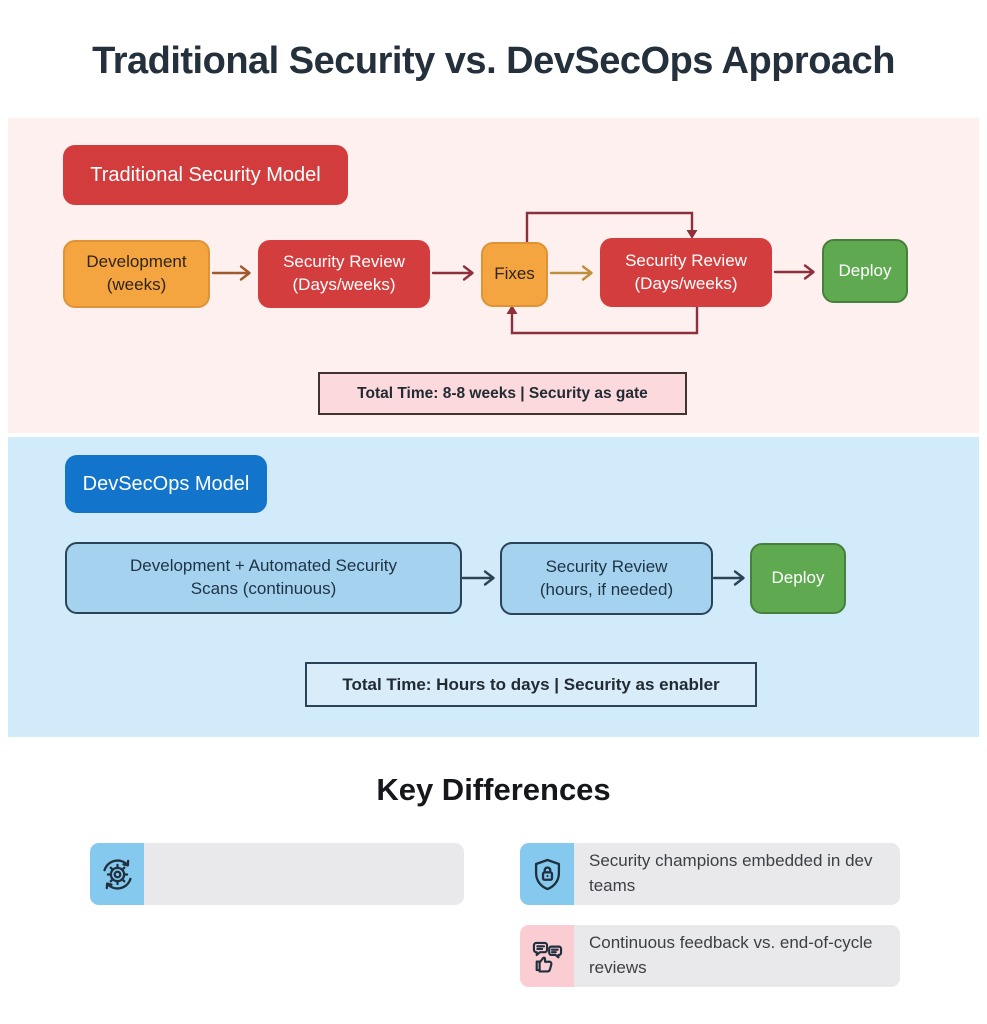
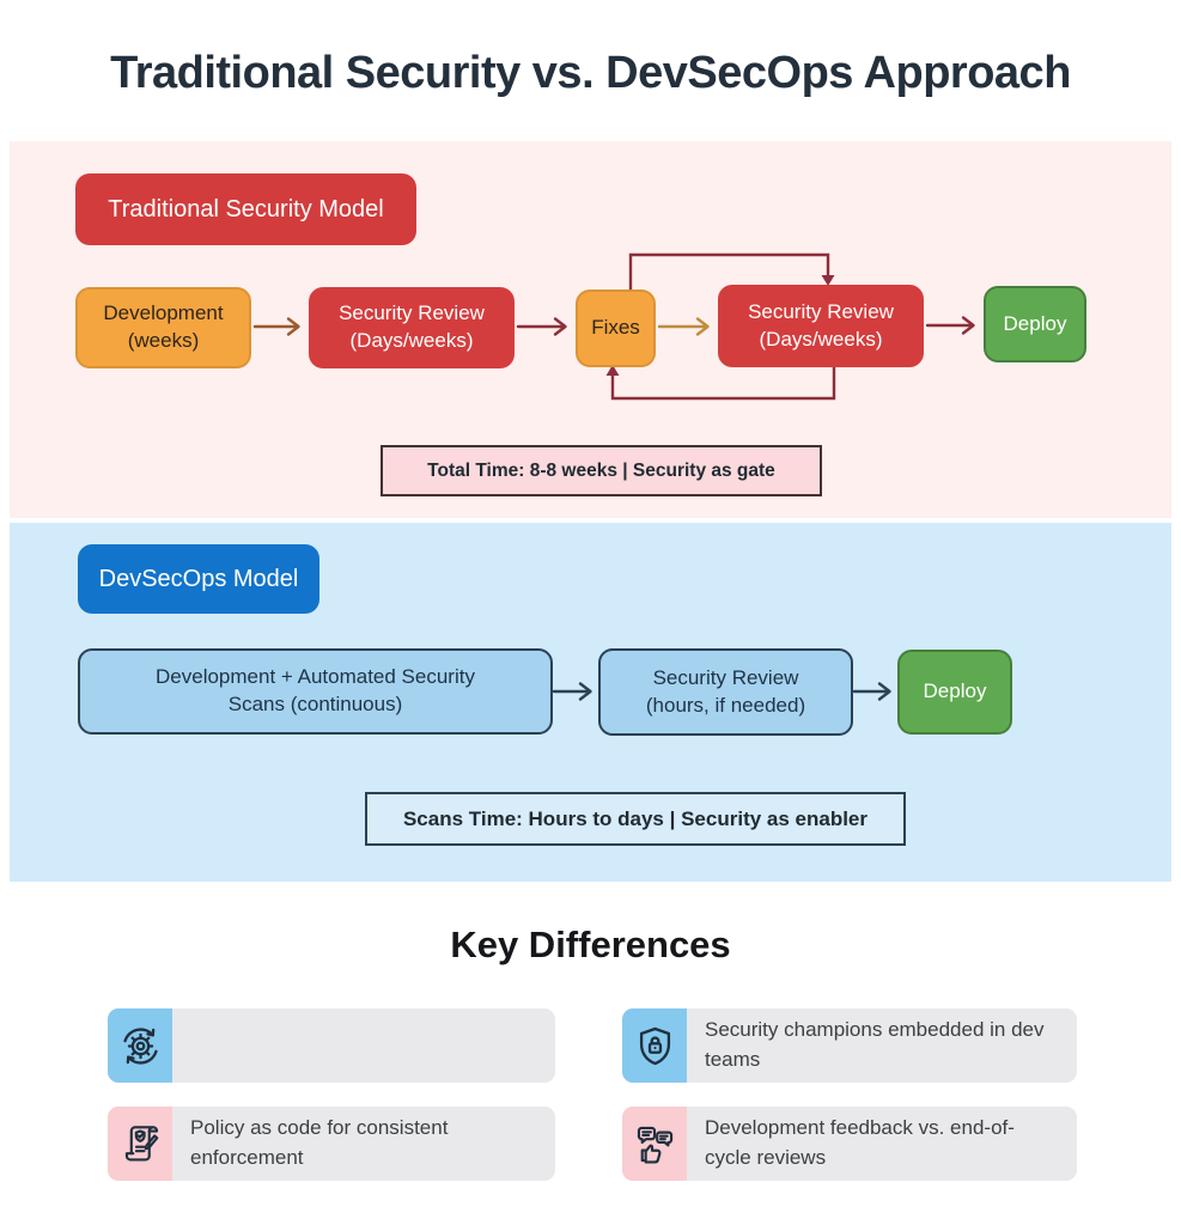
  Traditional Security vs. DevSecOps Approach
  Traditional Security Model
  Development
  (weeks)
  Security Review
  (Days/weeks)
  Fixes
  Security Review
  (Days/weeks)
  Deploy
  Total Time: 8-8 weeks | Security as gate
  DevSecOps Model
  Development + Automated Security
  Scans (continuous)
  Security Review
  (hours, if needed)
  Deploy
- Total Time: Hours to days | Security as enabler
+ Scans Time: Hours to days | Security as enabler
  Key Differences
  Security champions embedded in dev teams
+ Policy as code for consistent enforcement
- Continuous feedback vs. end-of-cycle reviews
+ Development feedback vs. end-of-cycle reviews
